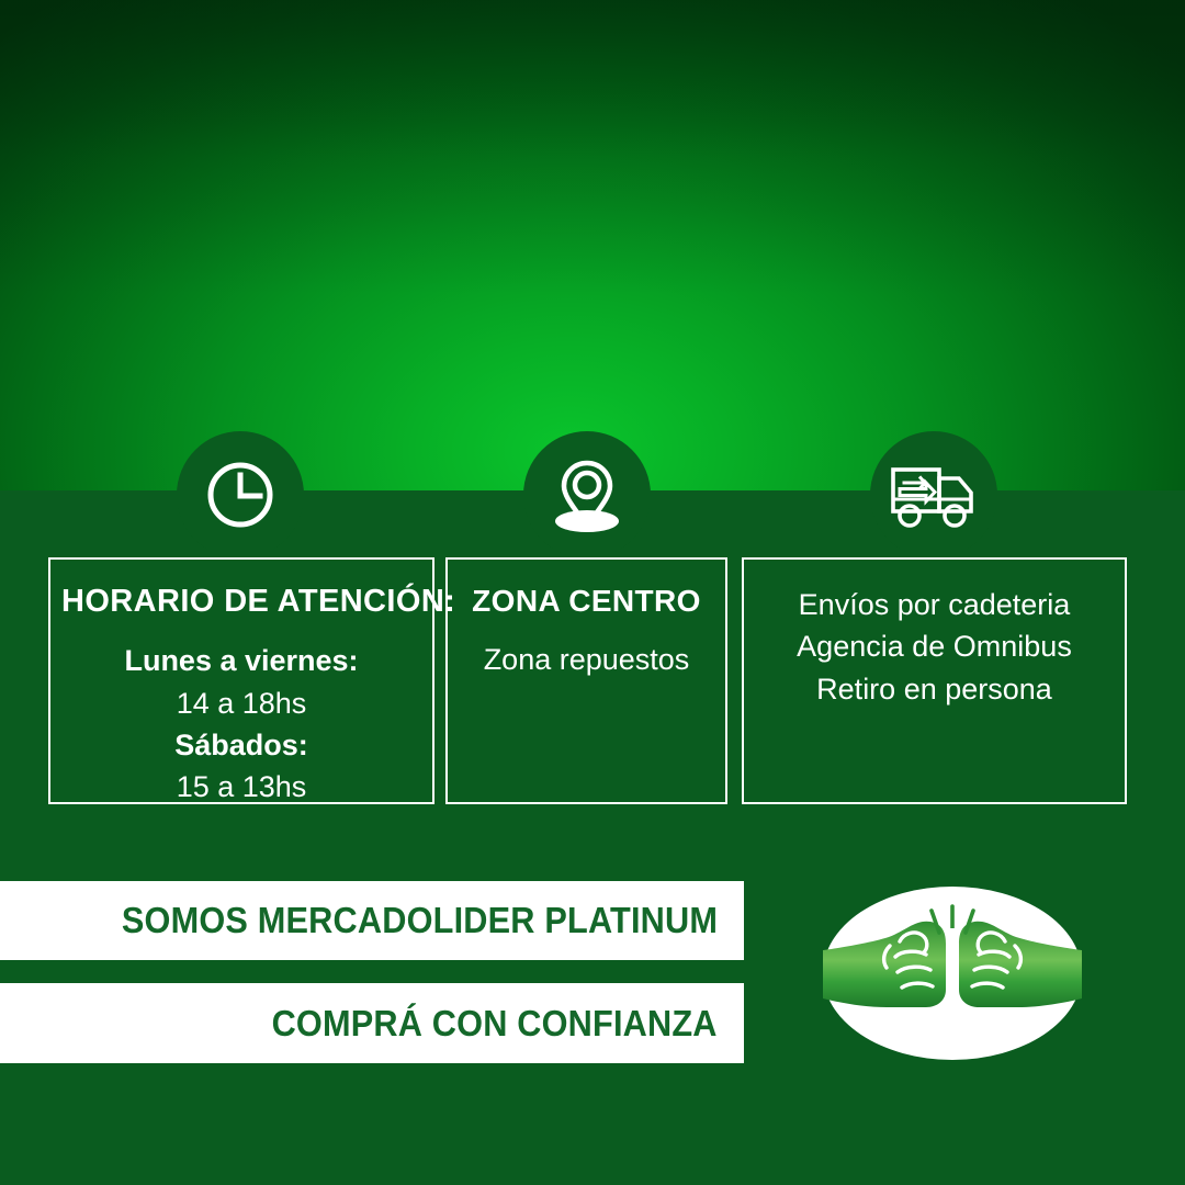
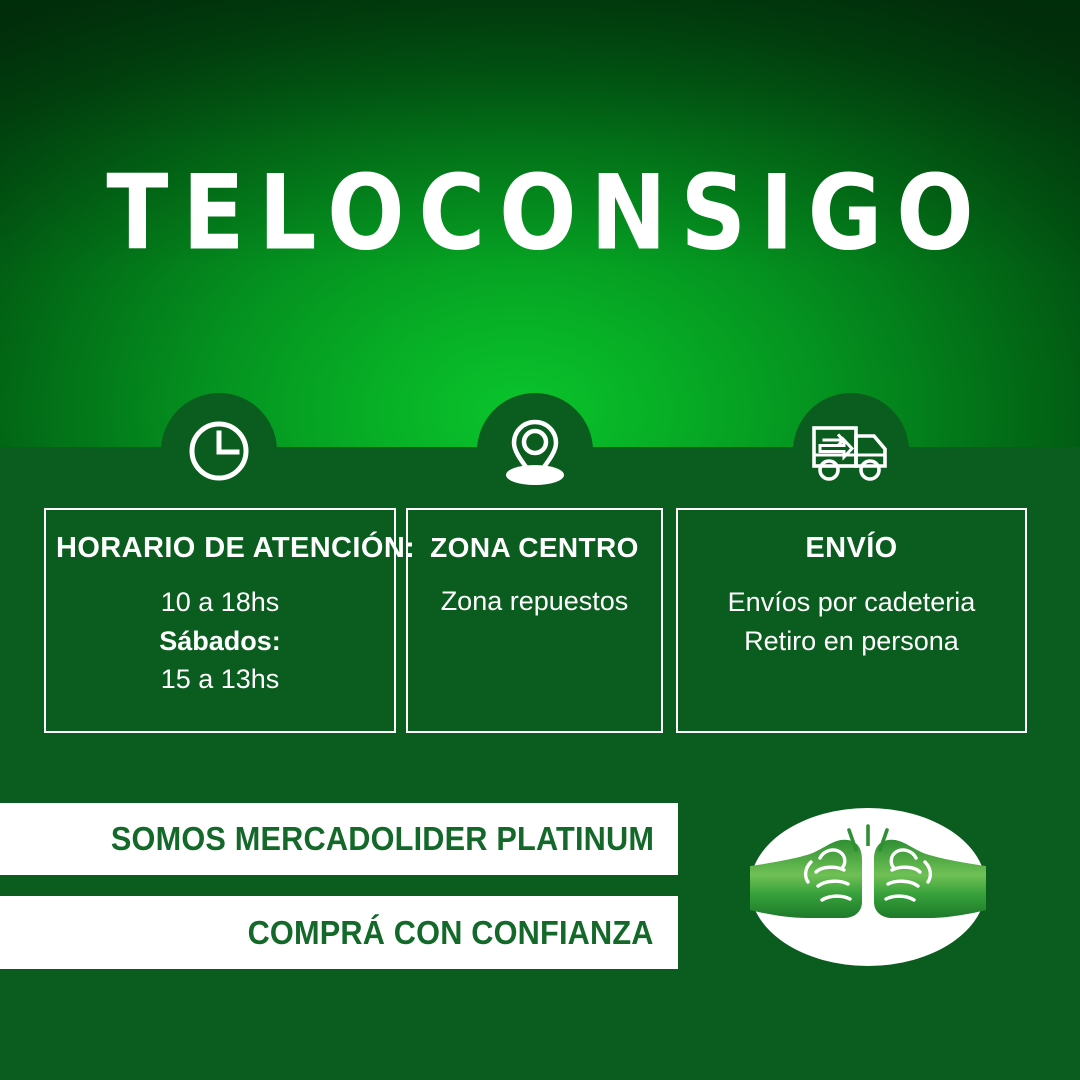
+ TELOCONSIGO
  HORARIO DE ATENCIÓN
- Lunes a viernes:
- 14 a 18hs
+ 10 a 18hs
  Sábados:
  15 a 13hs
  ZONA CENTRO
  Zona repuestos
+ ENVÍO
  Envíos por cadeteria
- Agencia de Omnibus
  Retiro en persona
  SOMOS MERCADOLIDER PLATINUM
  COMPRÁ CON CONFIANZA
